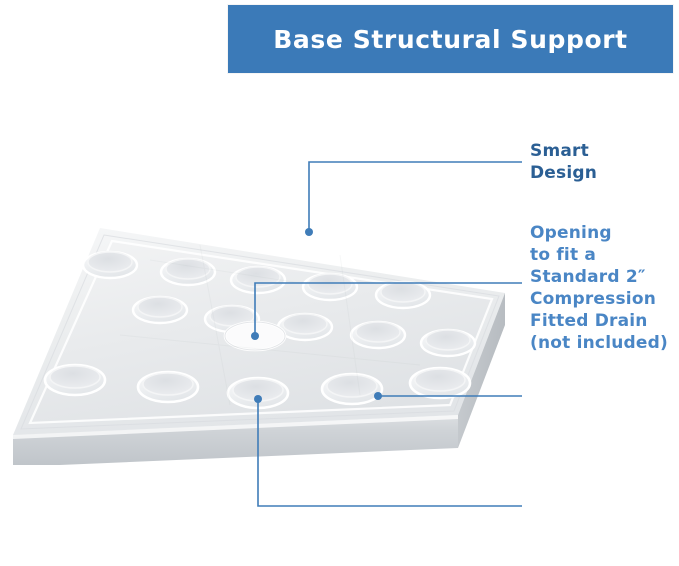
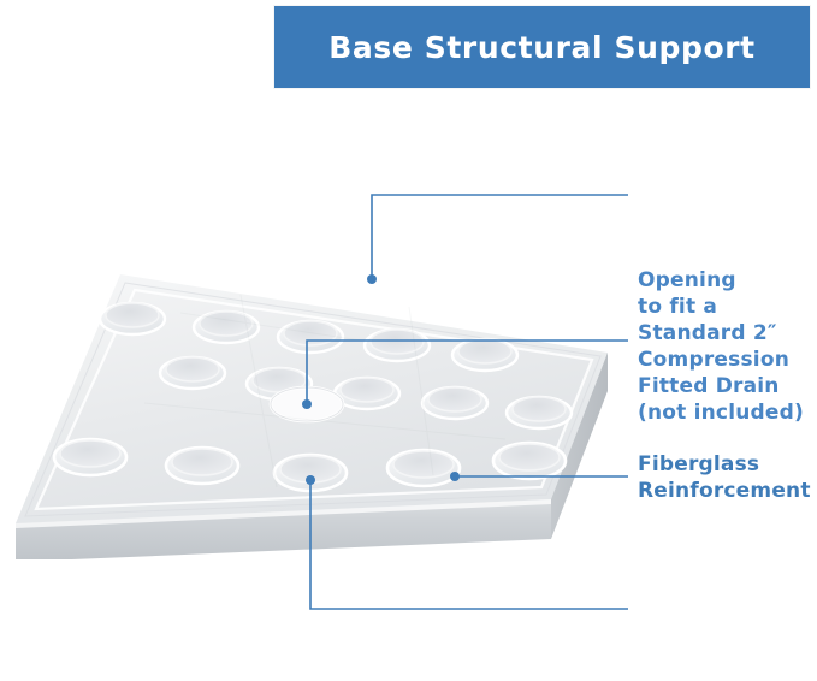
  Base Structural Support
- Smart
- Design
  Opening
  to fit a
  Standard 2″
  Compression
  Fitted Drain
  (not included)
+ Fiberglass
+ Reinforcement
